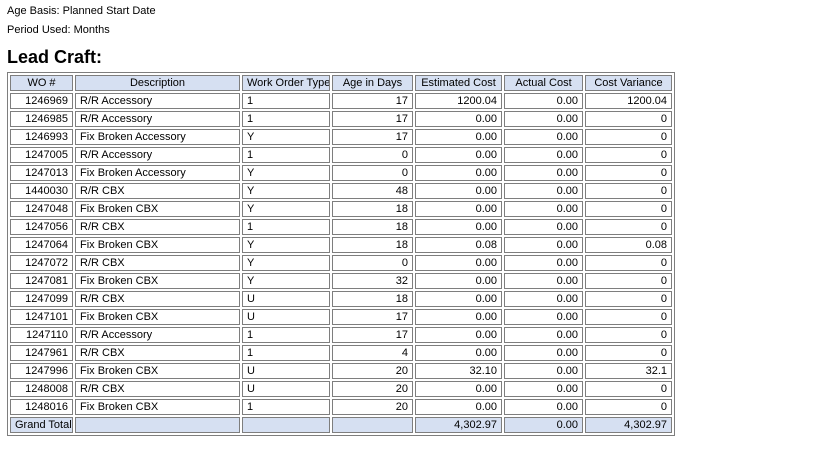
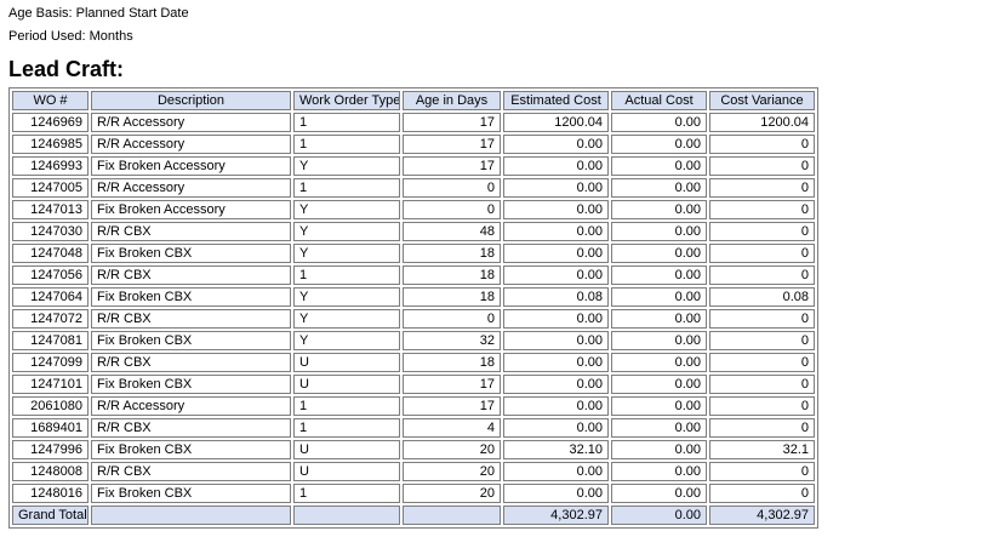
  Age Basis: Planned Start Date
  Period Used: Months
  Lead Craft:
  WO #	Description	Work Order Type	Age in Days	Estimated Cost	Actual Cost	Cost Variance
  1246969	R/R Accessory	1	17	1200.04	0.00	1200.04
  1246985	R/R Accessory	1	17	0.00	0.00	0
  1246993	Fix Broken Accessory	Y	17	0.00	0.00	0
  1247005	R/R Accessory	1	0	0.00	0.00	0
  1247013	Fix Broken Accessory	Y	0	0.00	0.00	0
- 1440030	R/R CBX	Y	48	0.00	0.00	0
+ 1247030	R/R CBX	Y	48	0.00	0.00	0
  1247048	Fix Broken CBX	Y	18	0.00	0.00	0
  1247056	R/R CBX	1	18	0.00	0.00	0
  1247064	Fix Broken CBX	Y	18	0.08	0.00	0.08
  1247072	R/R CBX	Y	0	0.00	0.00	0
  1247081	Fix Broken CBX	Y	32	0.00	0.00	0
  1247099	R/R CBX	U	18	0.00	0.00	0
  1247101	Fix Broken CBX	U	17	0.00	0.00	0
- 1247110	R/R Accessory	1	17	0.00	0.00	0
+ 2061080	R/R Accessory	1	17	0.00	0.00	0
- 1247961	R/R CBX	1	4	0.00	0.00	0
+ 1689401	R/R CBX	1	4	0.00	0.00	0
  1247996	Fix Broken CBX	U	20	32.10	0.00	32.1
  1248008	R/R CBX	U	20	0.00	0.00	0
  1248016	Fix Broken CBX	1	20	0.00	0.00	0
  Grand Total				4,302.97	0.00	4,302.97
